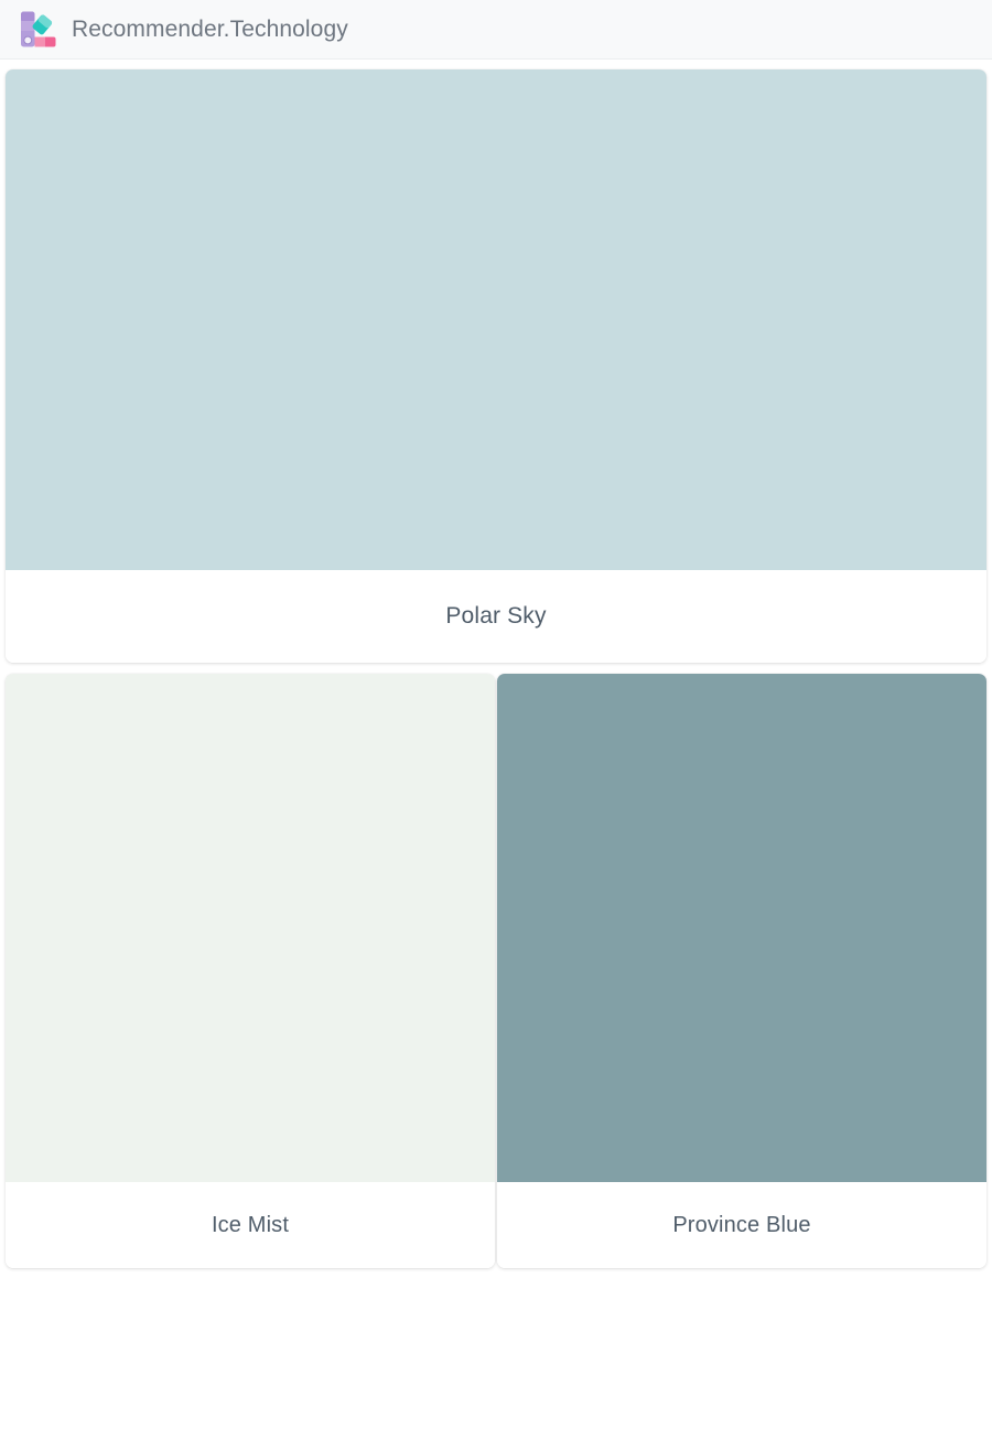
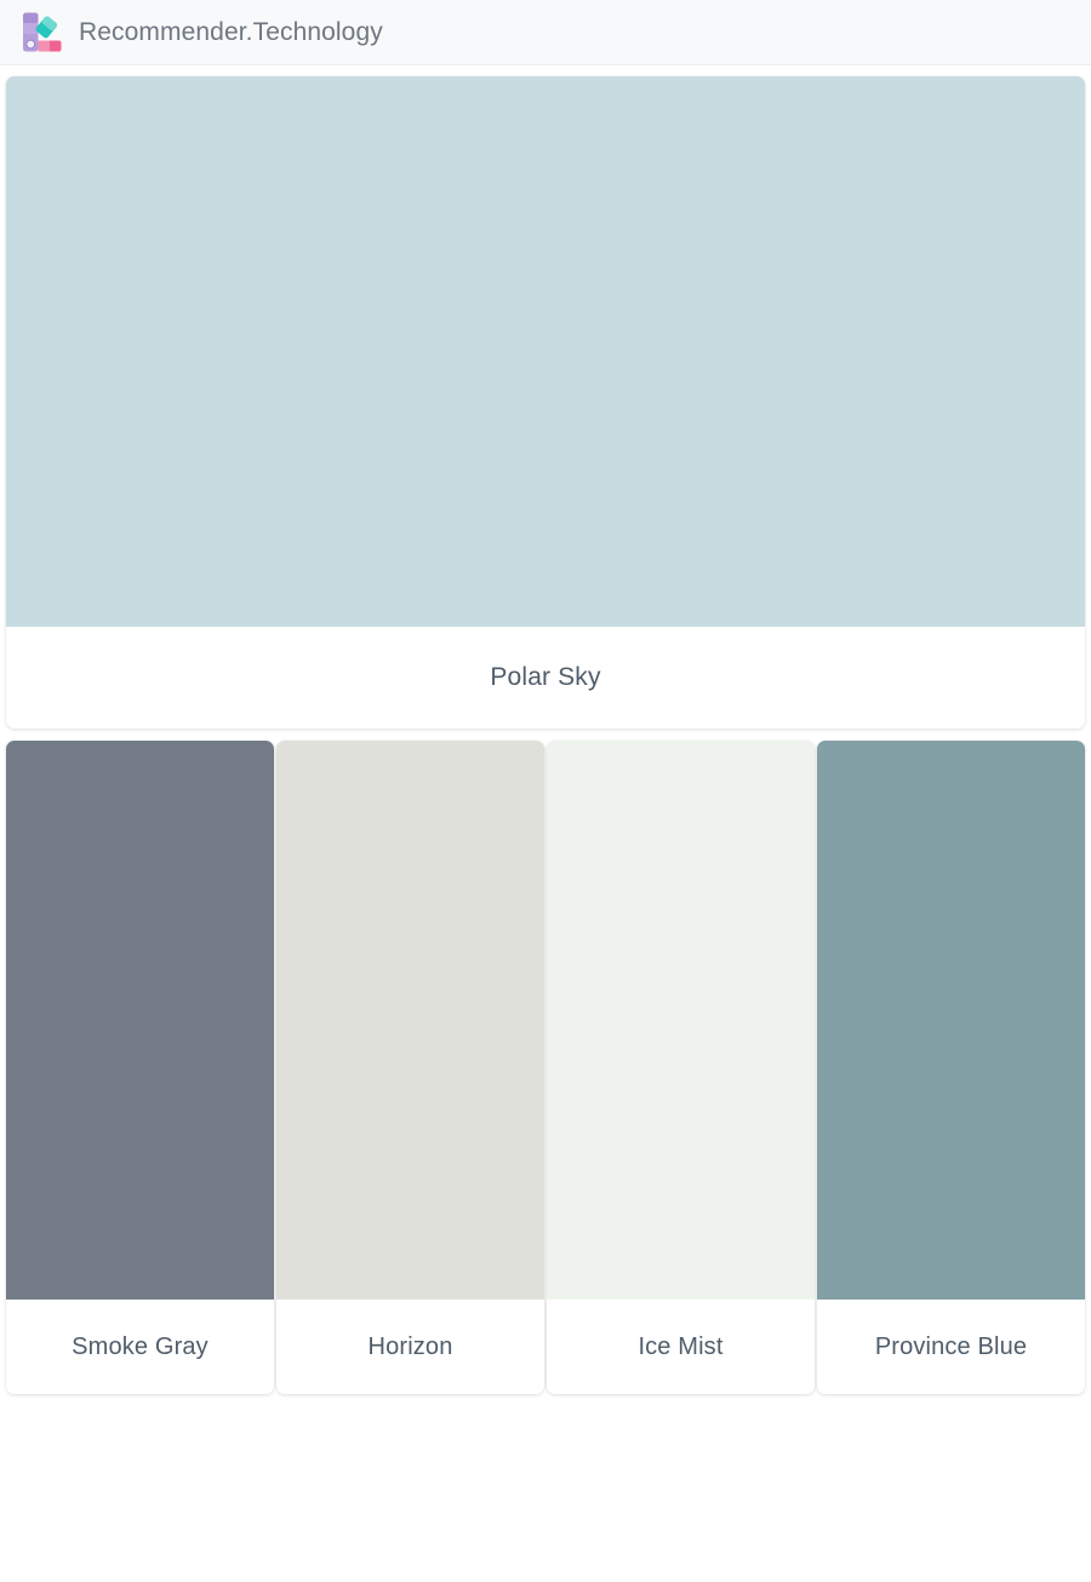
  Recommender.Technology
  Polar Sky
+ Smoke Gray
+ Horizon
  Ice Mist
  Province Blue
